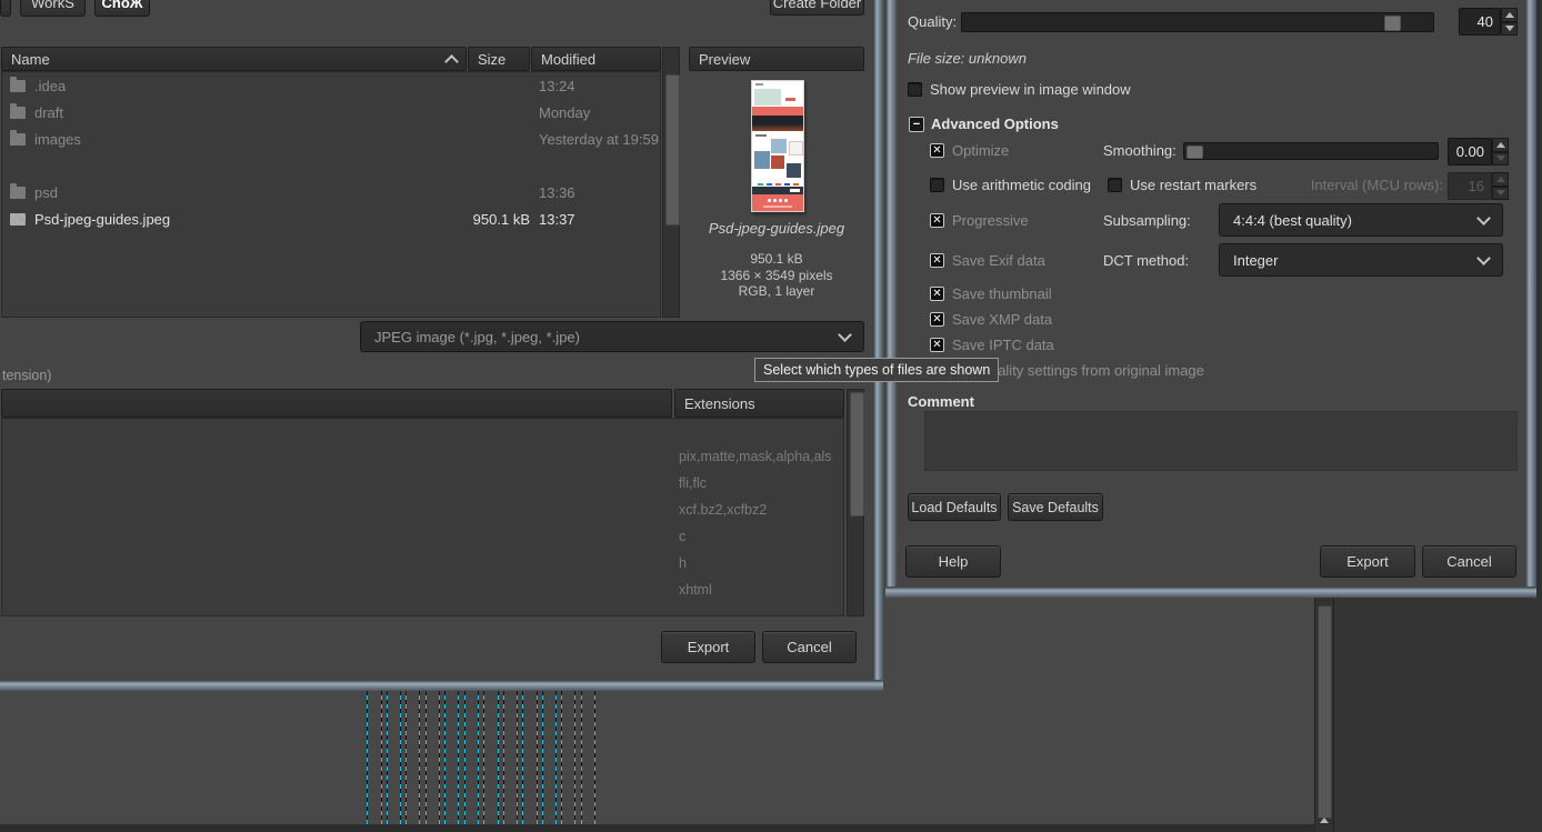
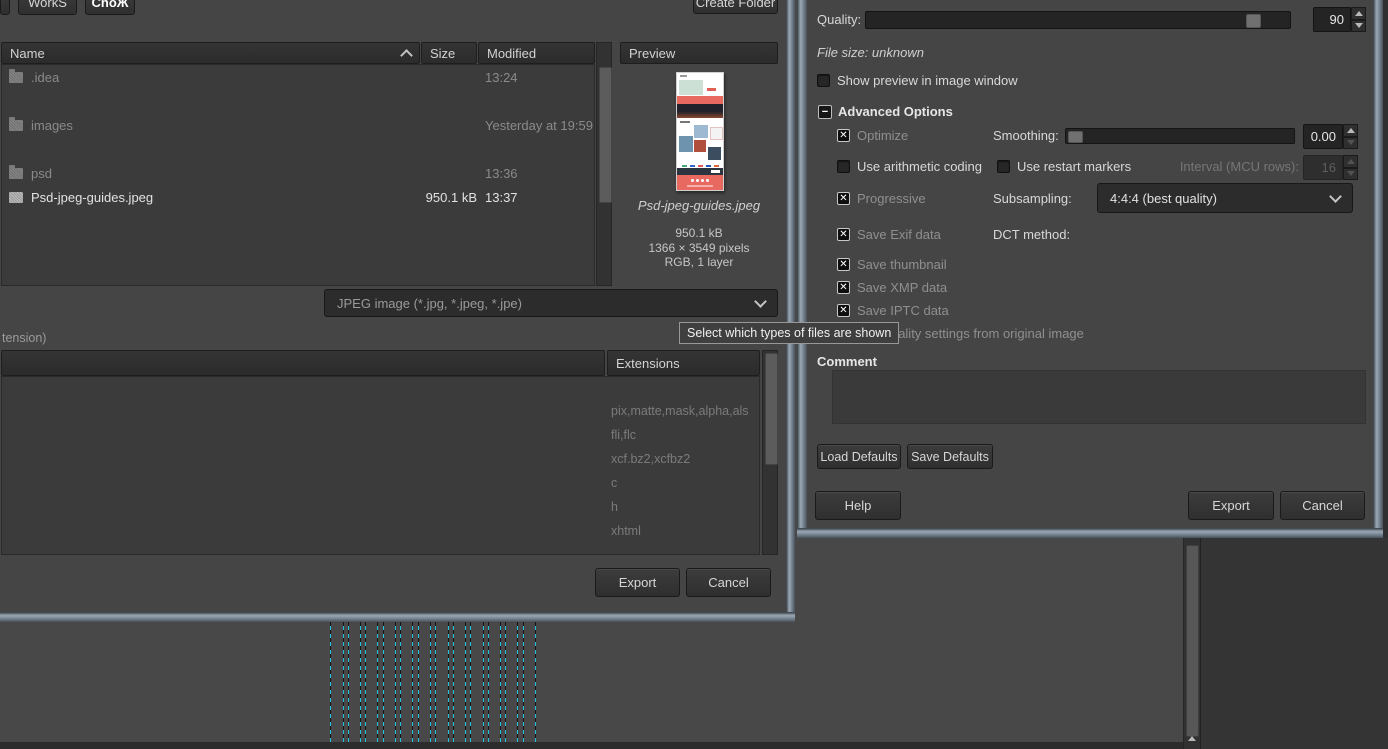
  WorkS
  ChoЖ
  Create Folder
  Name
  Size
  Modified
  .idea
  13:24
- draft
- Monday
  images
  Yesterday at 19:59
  psd
  13:36
  Psd-jpeg-guides.jpeg
  950.1 kB
  13:37
  Preview
  Psd-jpeg-guides.jpeg
  950.1 kB
  1366 × 3549 pixels
  RGB, 1 layer
  JPEG image (*.jpg, *.jpeg, *.jpe)
  tension)
  Extensions
  pix,matte,mask,alpha,als
  fli,flc
  xcf.bz2,xcfbz2
  c
  h
  xhtml
  Export
  Cancel
  Quality:
- 40
+ 90
  File size: unknown
  Show preview in image window
  Advanced Options
  Optimize
  Smoothing:
  0.00
  Use arithmetic coding
  Use restart markers
  Interval (MCU rows):
  16
  Progressive
  Subsampling:
  4:4:4 (best quality)
  Save Exif data
  DCT method:
- Integer
  Save thumbnail
  Save XMP data
  Save IPTC data
  ality settings from original image
  Comment
  Load Defaults
  Save Defaults
  Help
  Export
  Cancel
  Select which types of files are shown
